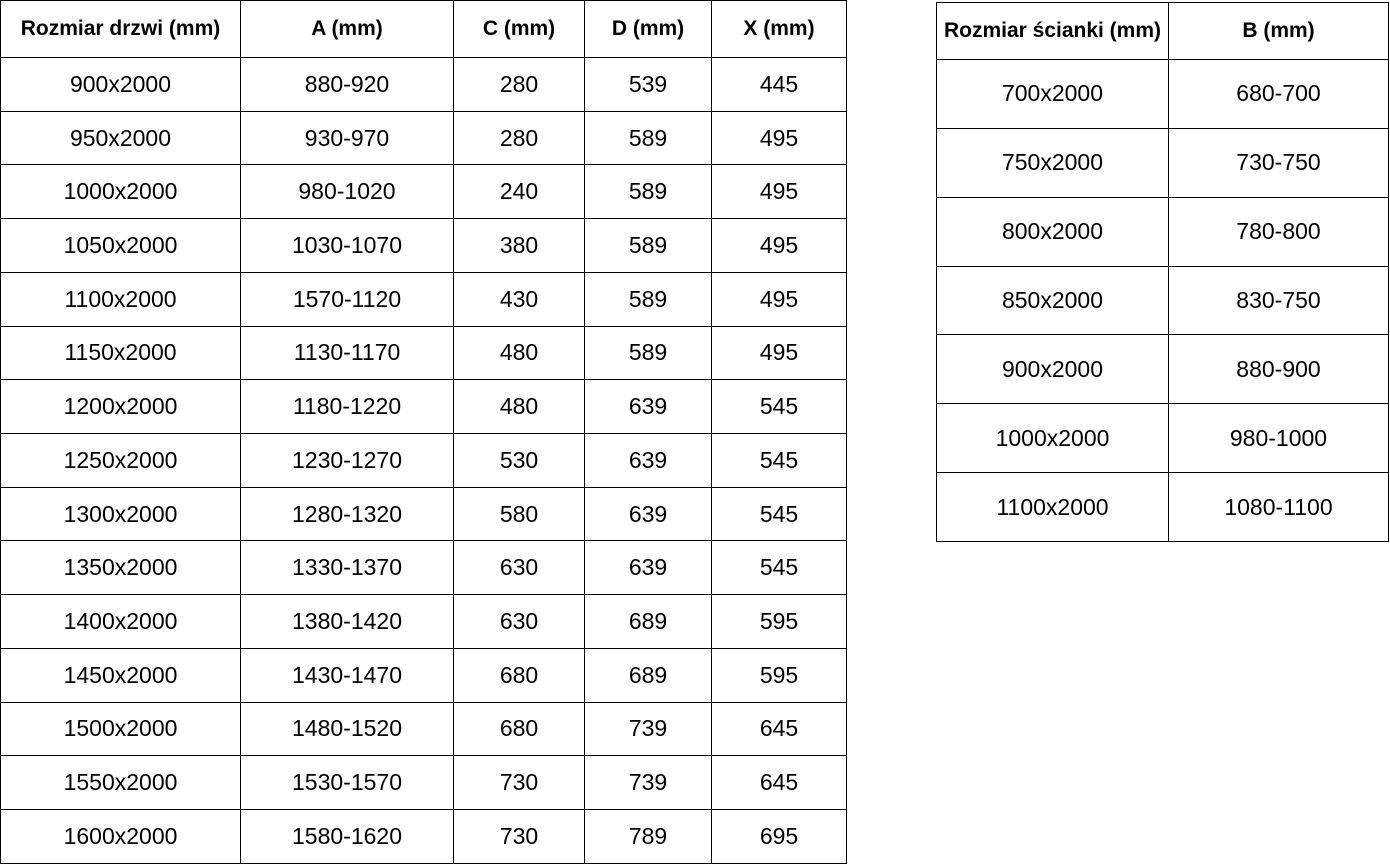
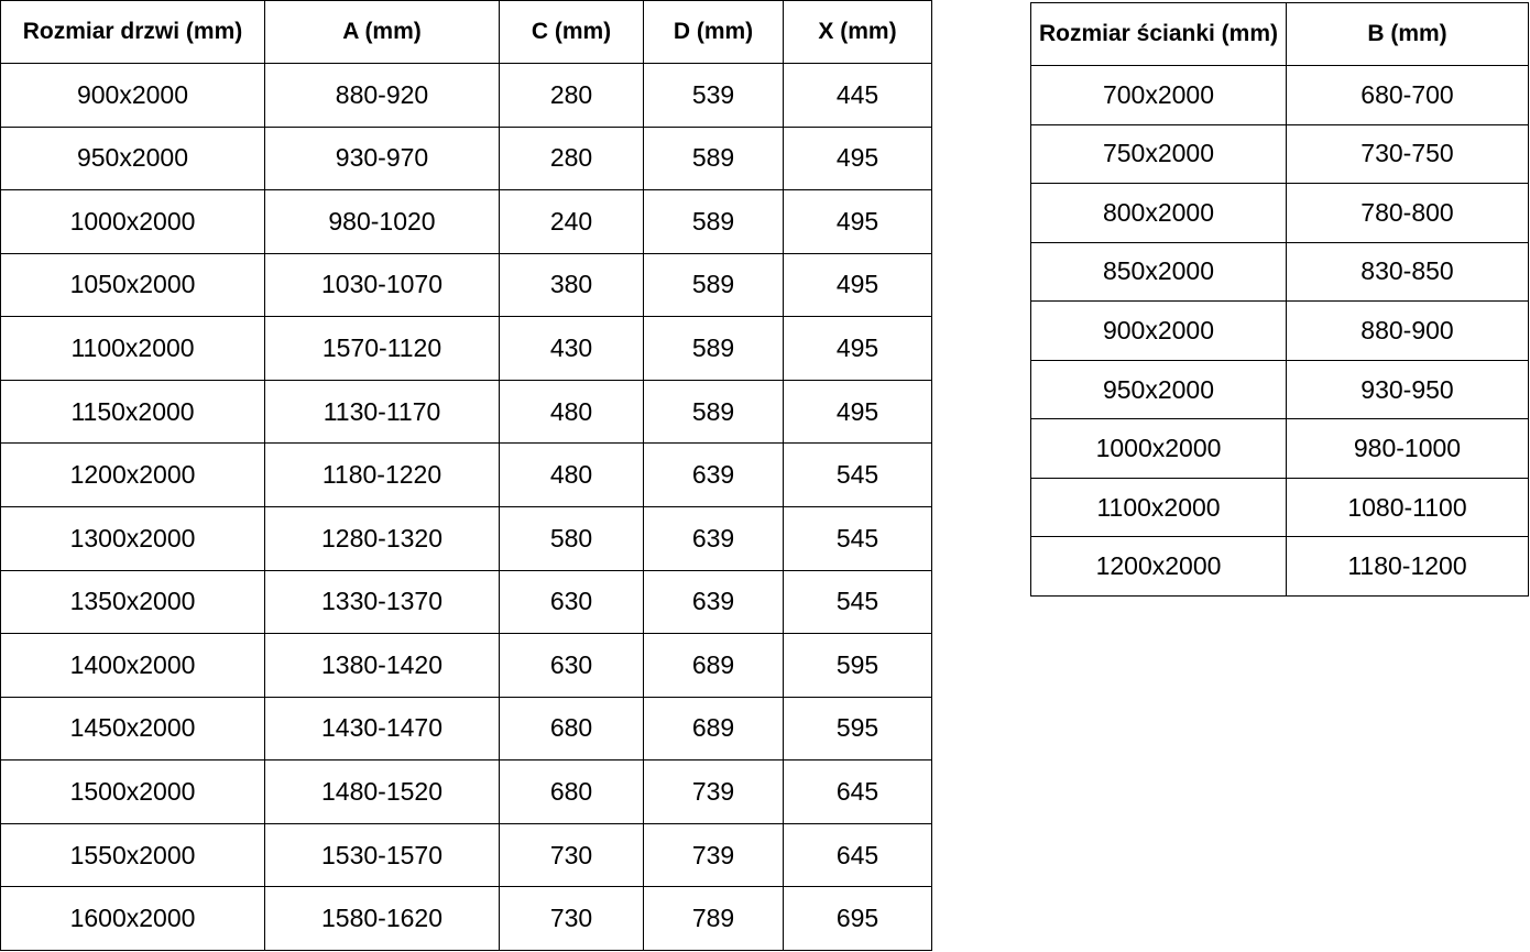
  Rozmiar drzwi (mm)	A (mm)	C (mm)	D (mm)	X (mm)
  900x2000	880-920	280	539	445
  950x2000	930-970	280	589	495
  1000x2000	980-1020	240	589	495
  1050x2000	1030-1070	380	589	495
  1100x2000	1570-1120	430	589	495
  1150x2000	1130-1170	480	589	495
  1200x2000	1180-1220	480	639	545
- 1250x2000	1230-1270	530	639	545
  1300x2000	1280-1320	580	639	545
  1350x2000	1330-1370	630	639	545
  1400x2000	1380-1420	630	689	595
  1450x2000	1430-1470	680	689	595
  1500x2000	1480-1520	680	739	645
  1550x2000	1530-1570	730	739	645
  1600x2000	1580-1620	730	789	695
  Rozmiar ścianki (mm)	B (mm)
  700x2000	680-700
  750x2000	730-750
  800x2000	780-800
- 850x2000	830-750
+ 850x2000	830-850
  900x2000	880-900
+ 950x2000	930-950
  1000x2000	980-1000
  1100x2000	1080-1100
+ 1200x2000	1180-1200
